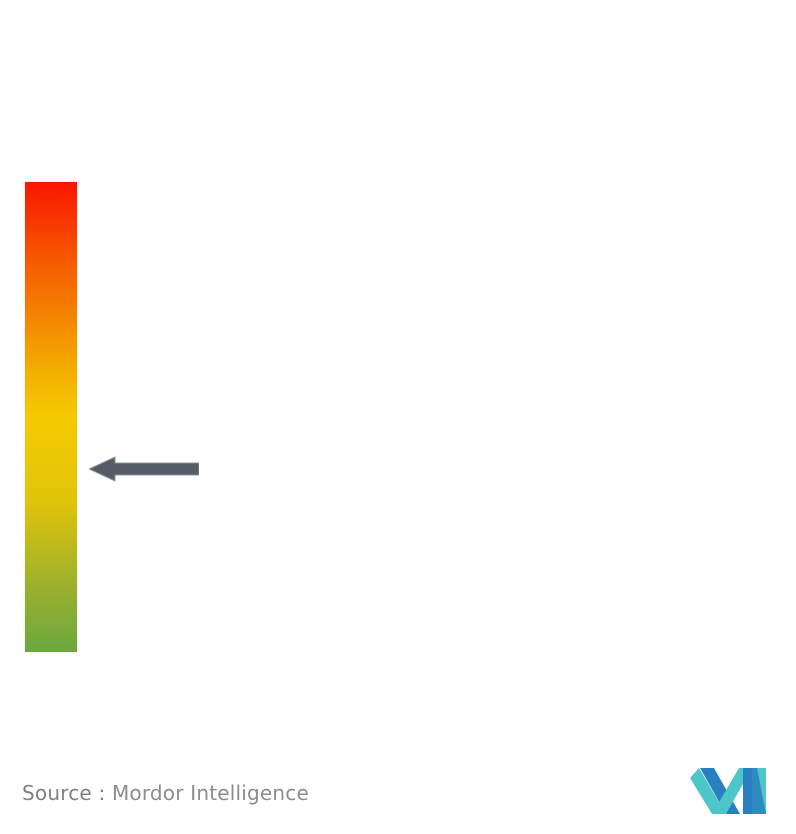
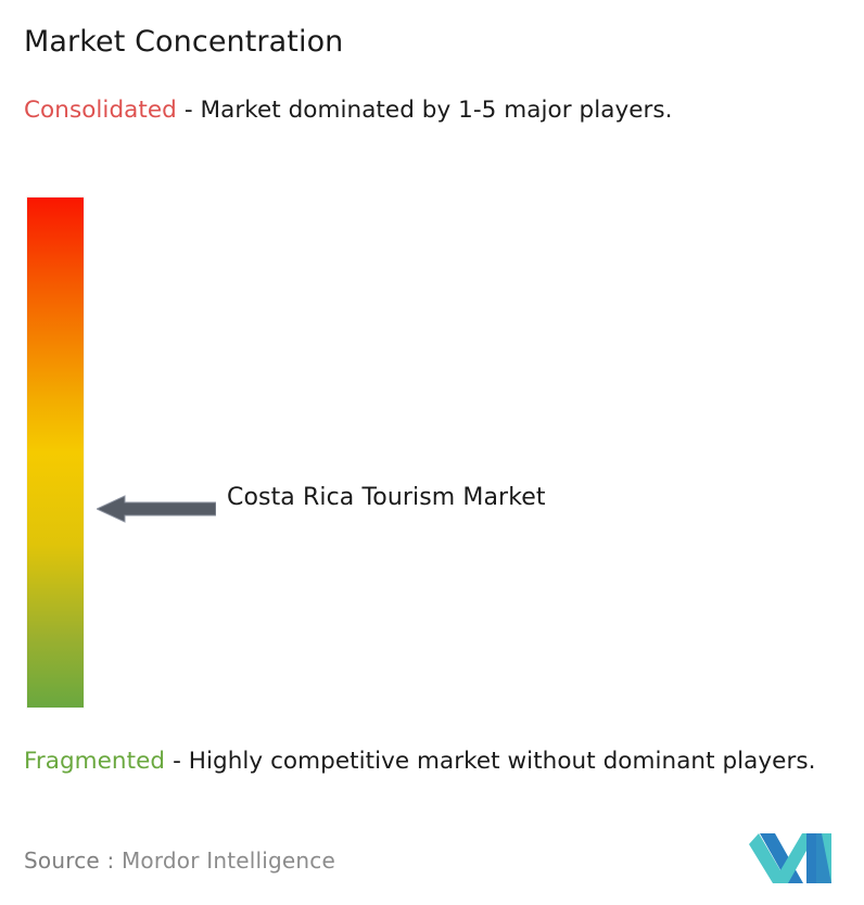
+ Market Concentration
+ Consolidated - Market dominated by 1-5 major players.
+ Costa Rica Tourism Market
+ Fragmented - Highly competitive market without dominant players.
  Source : Mordor Intelligence
